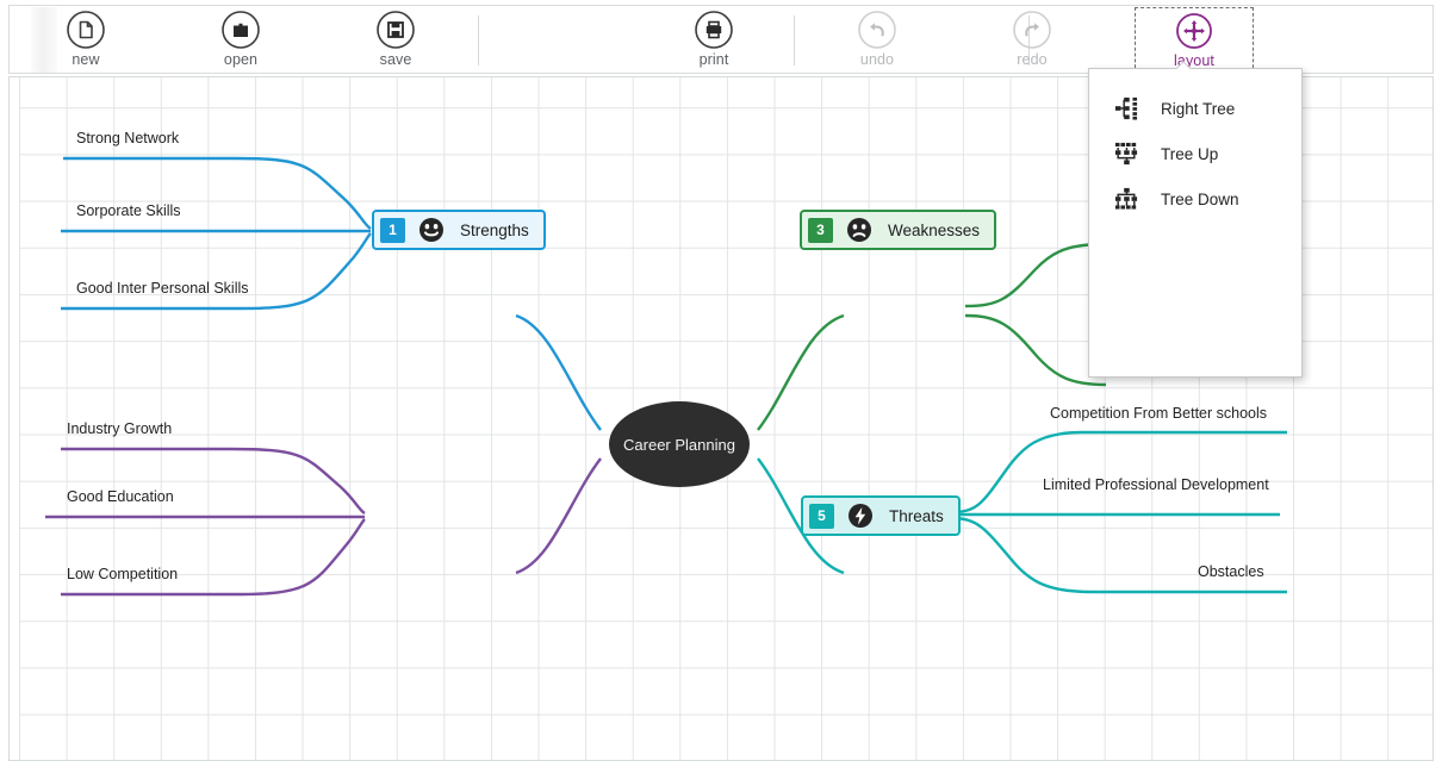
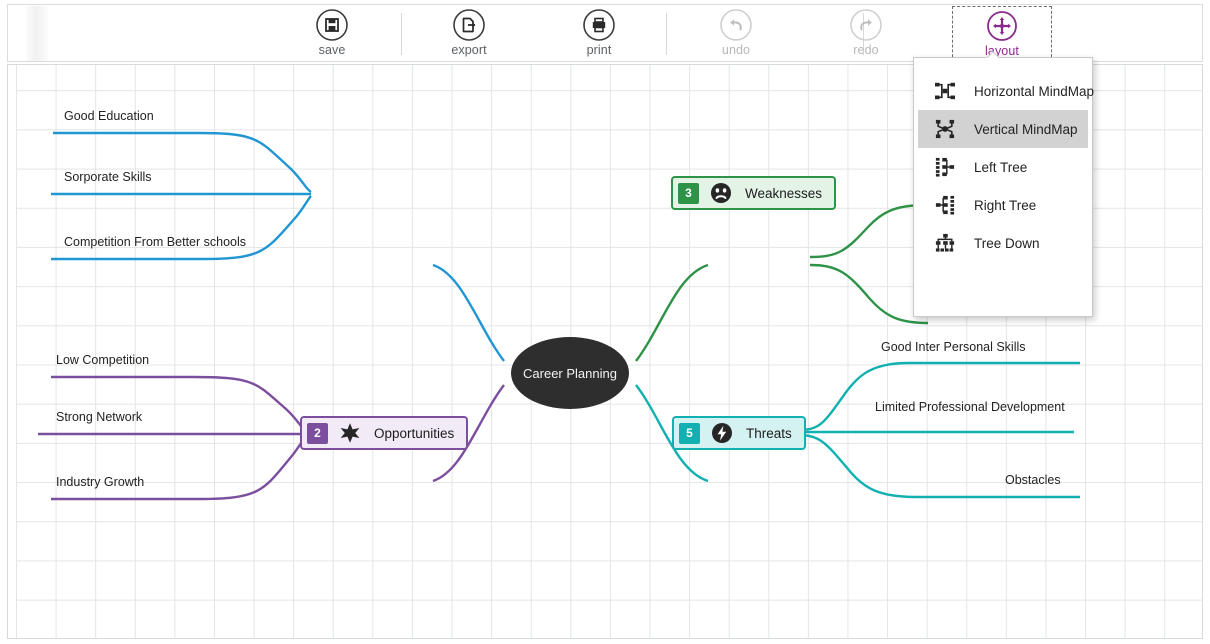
- new
- open
  save
+ export
  print
  undo
  redo
  lyout
  Career Planning
- 1
- Strengths
  3
  Weaknesses
+ 2
+ Opportunities
  5
  Threats
- Strong Network
+ Good Education
  Sorporate Skills
- Good Inter Personal Skills
+ Competition From Better schools
- Industry Growth
+ Low Competition
- Good Education
+ Strong Network
- Low Competition
+ Industry Growth
- Competition From Better schools
+ Good Inter Personal Skills
  Limited Professional Development
  Obstacles
+ Horizontal MindMap
+ Vertical MindMap
+ Left Tree
  Right Tree
- Tree Up
  Tree Down
